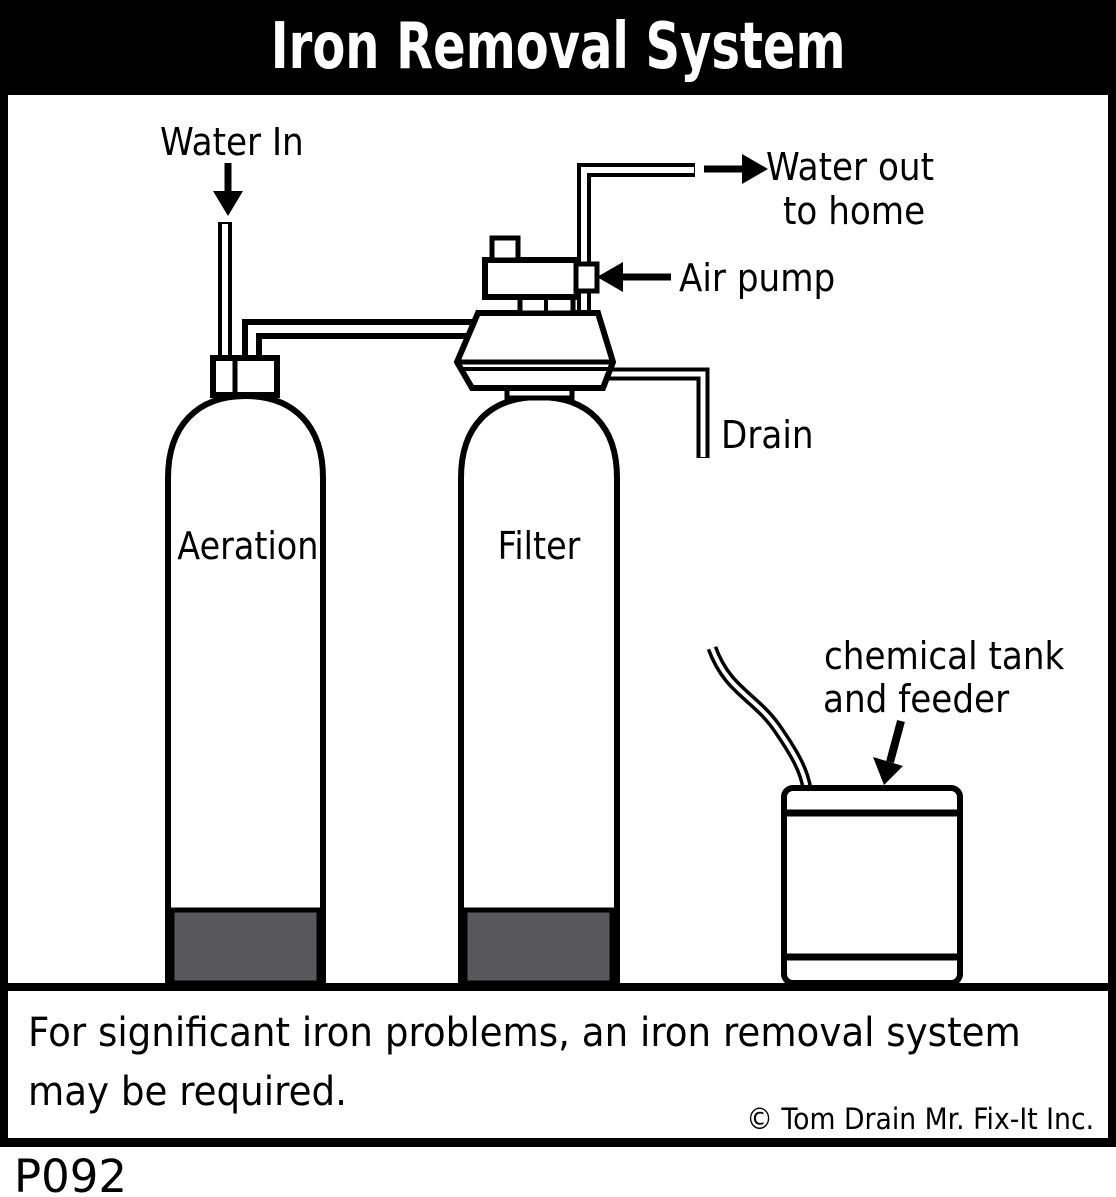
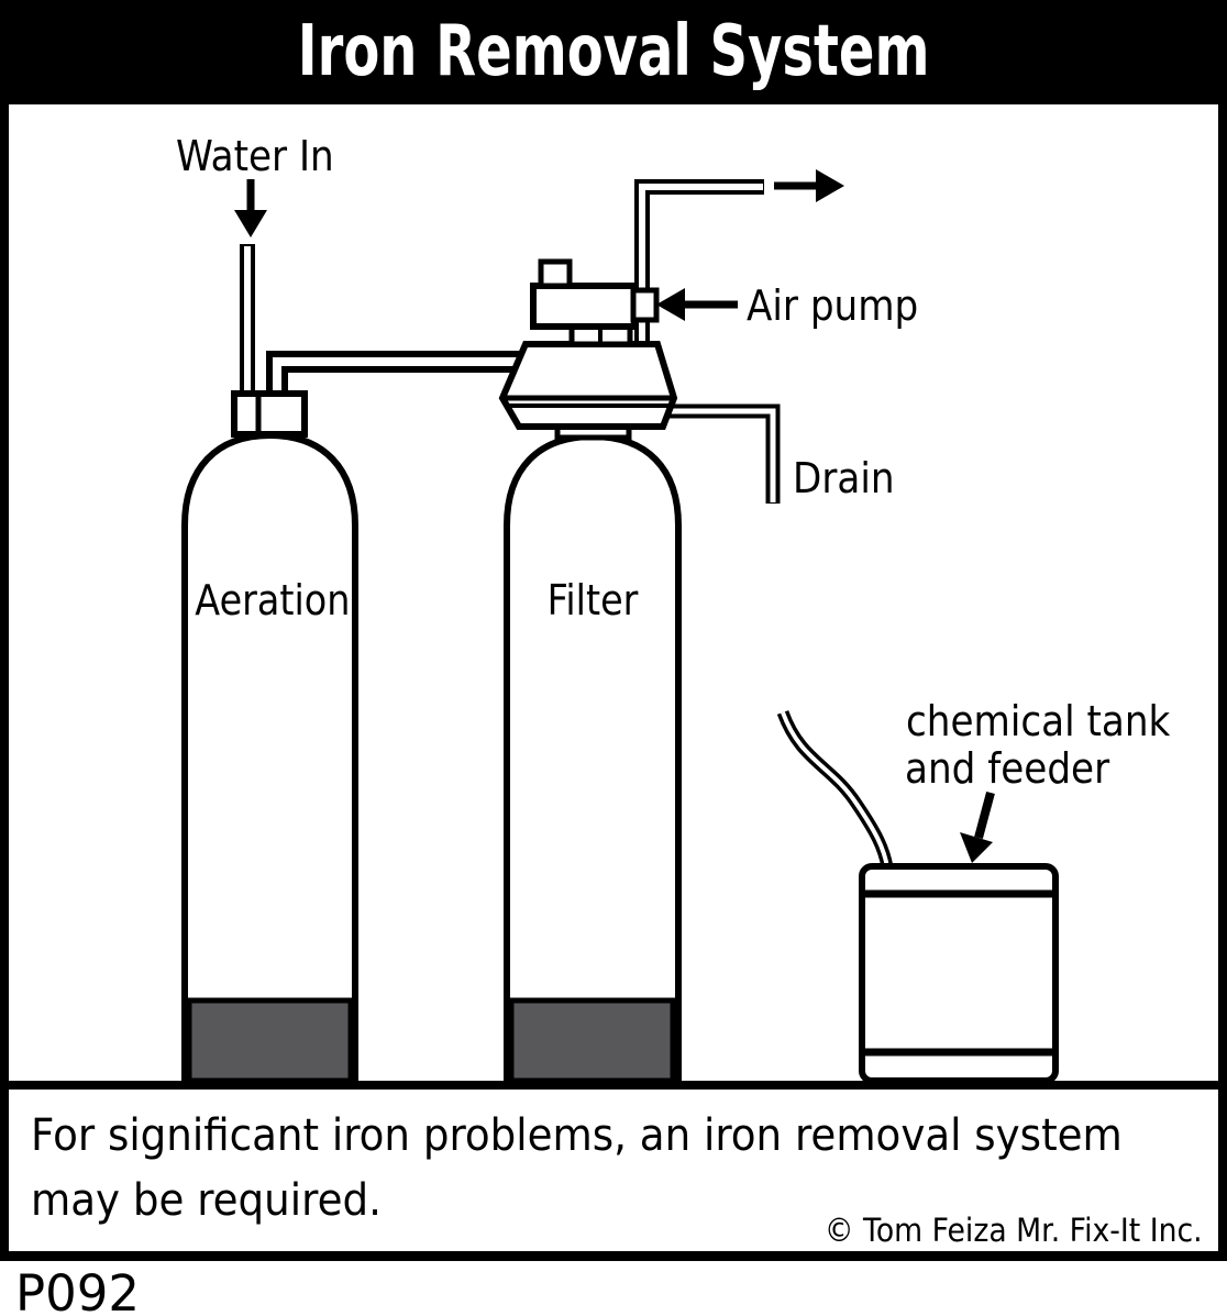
  Iron Removal System
  Water In
- Water out
- to home
  Air pump
  Drain
  Aeration
  Filter
  chemical tank
  and feeder
  For significant iron problems, an iron removal system
  may be required.
- © Tom Drain Mr. Fix-It Inc.
+ © Tom Feiza Mr. Fix-It Inc.
  P092
